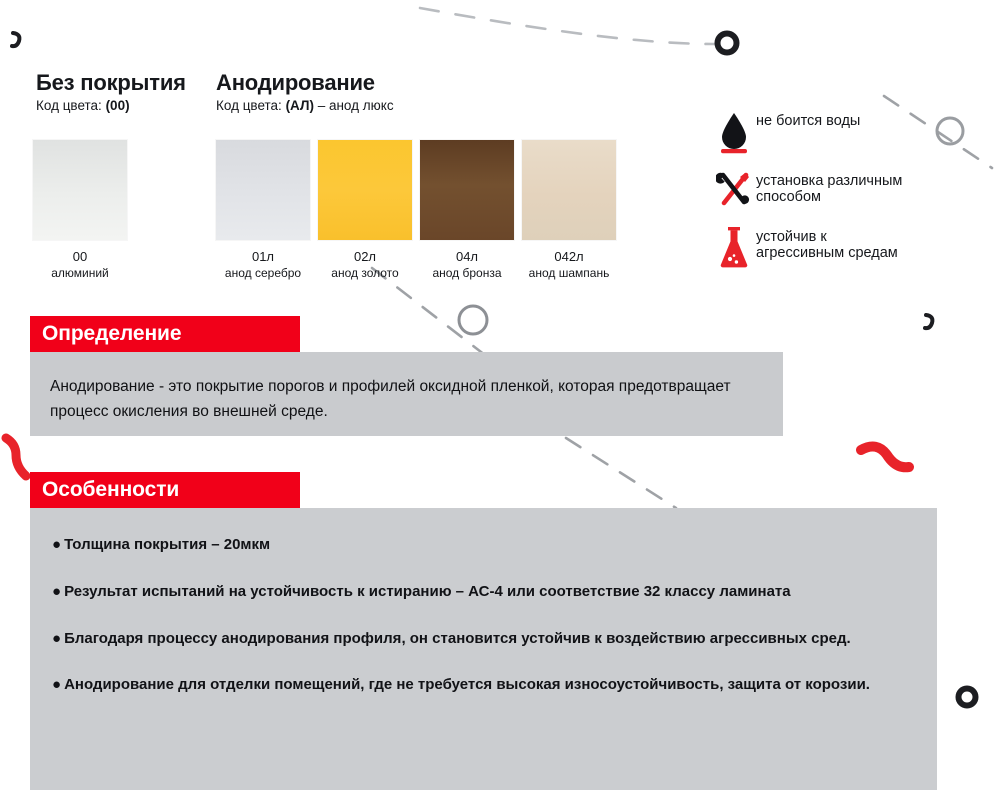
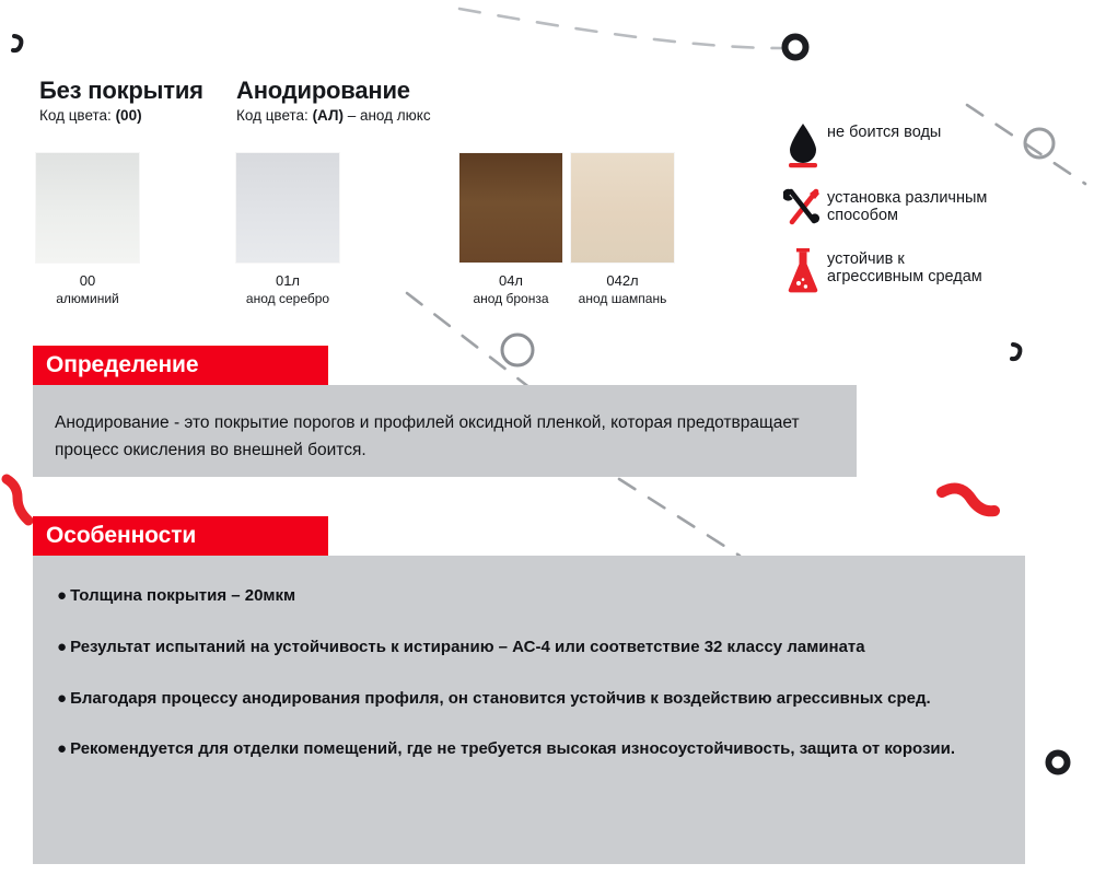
  Без покрытия
  Код цвета: (00)
  Анодирование
  Код цвета: (АЛ) – анод люкс
  00
  алюминий
  01л
  анод серебро
- 02л
- анод золото
  04л
  анод бронза
  042л
  анод шампань
  не боится воды
  установка различным
  способом
  устойчив к
  агрессивным средам
  Определение
- Анодирование - это покрытие порогов и профилей оксидной пленкой, которая предотвращает процесс окисления во внешней среде.
+ Анодирование - это покрытие порогов и профилей оксидной пленкой, которая предотвращает процесс окисления во внешней боится.
  Особенности
  ● Толщина покрытия – 20мкм
  ● Результат испытаний на устойчивость к истиранию – АС-4 или соответствие 32 классу ламината
  ● Благодаря процессу анодирования профиля, он становится устойчив к воздействию агрессивных сред.
- ● Анодирование для отделки помещений, где не требуется высокая износоустойчивость, защита от корозии.
+ ● Рекомендуется для отделки помещений, где не требуется высокая износоустойчивость, защита от корозии.
